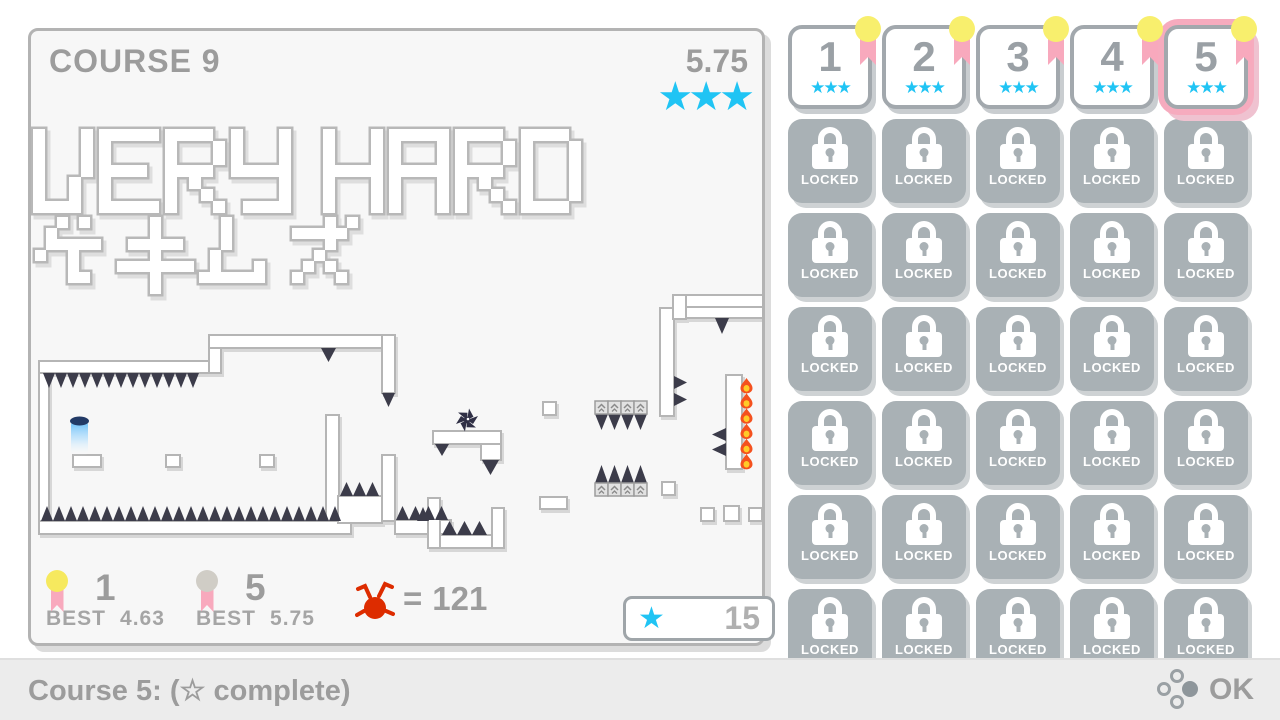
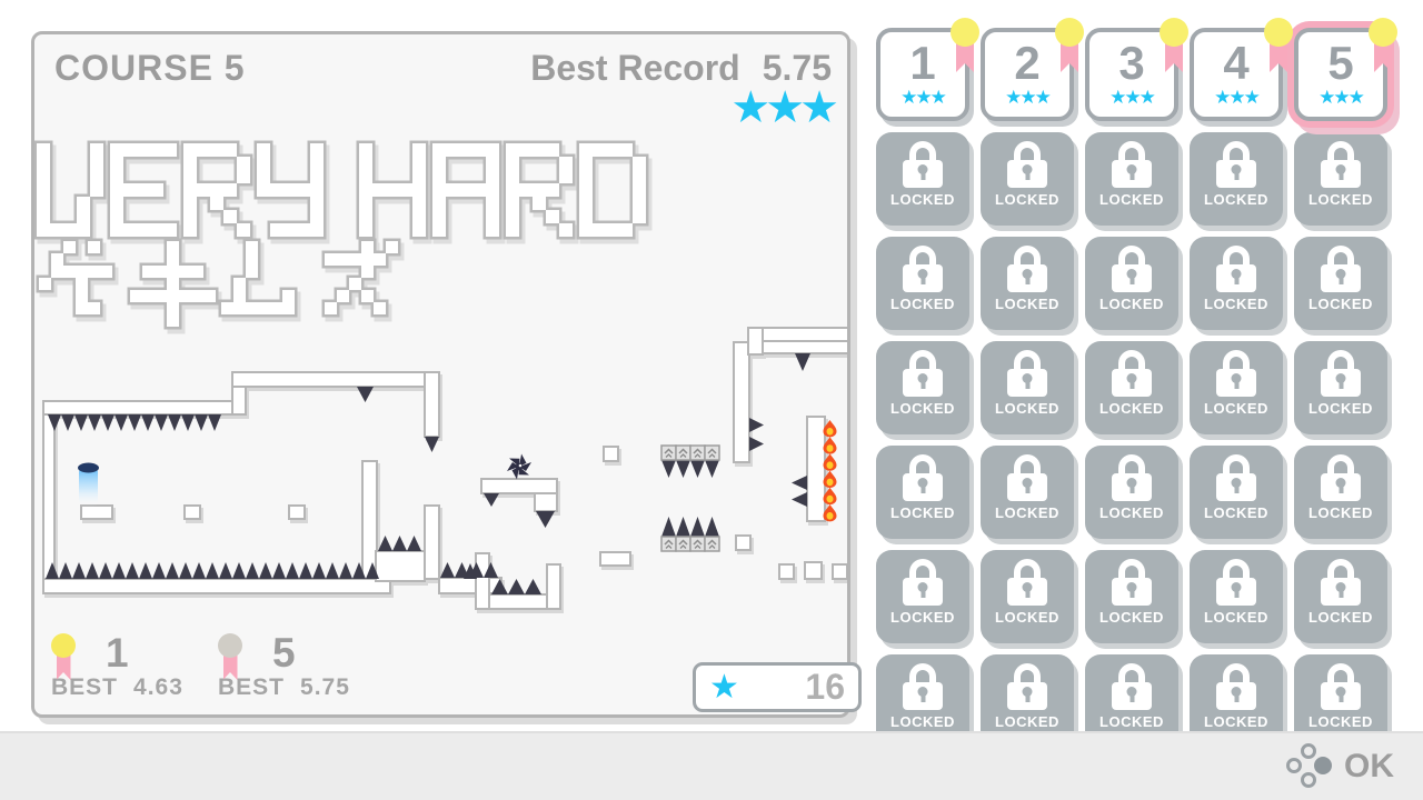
- COURSE 9
+ COURSE 5
+ Best Record
  5.75
  ★★★
  1
  BEST
  4.63
  5
  BEST
  5.75
- =
- 121
  ★
- 15
+ 16
  1
  ★★★
  2
  ★★★
  3
  ★★★
  4
  ★★★
  5
  ★★★
  LOCKED
  LOCKED
  LOCKED
  LOCKED
  LOCKED
  LOCKED
  LOCKED
  LOCKED
  LOCKED
  LOCKED
  LOCKED
  LOCKED
  LOCKED
  LOCKED
  LOCKED
  LOCKED
  LOCKED
  LOCKED
  LOCKED
  LOCKED
  LOCKED
  LOCKED
  LOCKED
  LOCKED
  LOCKED
  LOCKED
  LOCKED
  LOCKED
  LOCKED
  LOCKED
- Course 5: (☆ complete)
  OK
